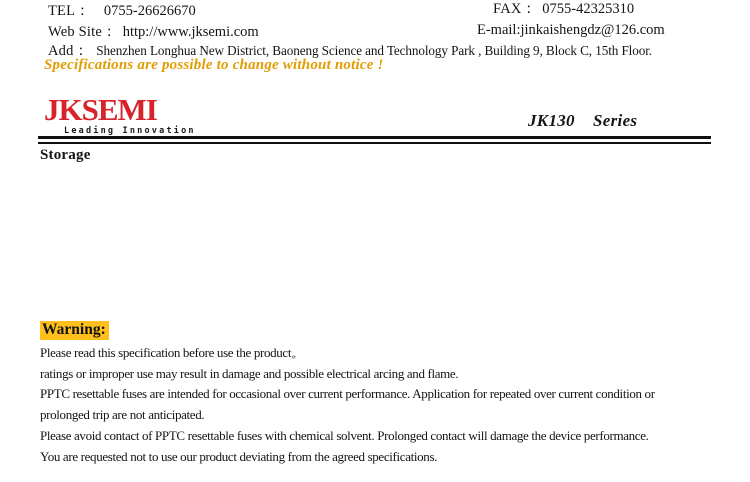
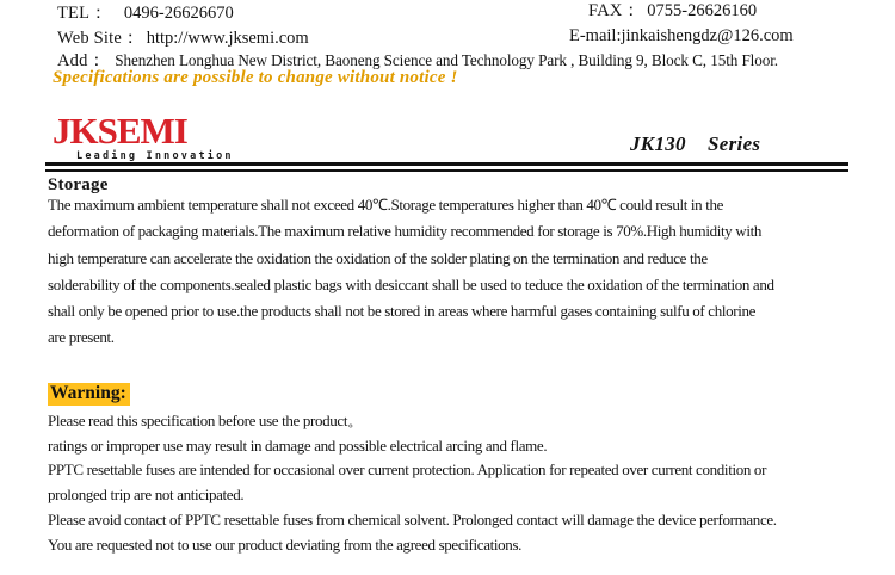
- TEL： 0755-26626670
+ TEL： 0496-26626670
- FAX： 0755-42325310
+ FAX： 0755-26626160
  Web Site： http://www.jksemi.com
  E-mail:jinkaishengdz@126.com
  Add： Shenzhen Longhua New District, Baoneng Science and Technology Park , Building 9, Block C, 15th Floor.
  Specifications are possible to change without notice !
  JKSEMI
  Leading Innovation
  JK130 Series
  Storage
+ The maximum ambient temperature shall not exceed 40℃.Storage temperatures higher than 40℃ could result in the
+ deformation of packaging materials.The maximum relative humidity recommended for storage is 70%.High humidity with
+ high temperature can accelerate the oxidation the oxidation of the solder plating on the termination and reduce the
+ solderability of the components.sealed plastic bags with desiccant shall be used to teduce the oxidation of the termination and
+ shall only be opened prior to use.the products shall not be stored in areas where harmful gases containing sulfu of chlorine
+ are present.
  Warning:
  Please read this specification before use the product。
  ratings or improper use may result in damage and possible electrical arcing and flame.
- PPTC resettable fuses are intended for occasional over current performance. Application for repeated over current condition or
+ PPTC resettable fuses are intended for occasional over current protection. Application for repeated over current condition or
  prolonged trip are not anticipated.
- Please avoid contact of PPTC resettable fuses with chemical solvent. Prolonged contact will damage the device performance.
+ Please avoid contact of PPTC resettable fuses from chemical solvent. Prolonged contact will damage the device performance.
  You are requested not to use our product deviating from the agreed specifications.
